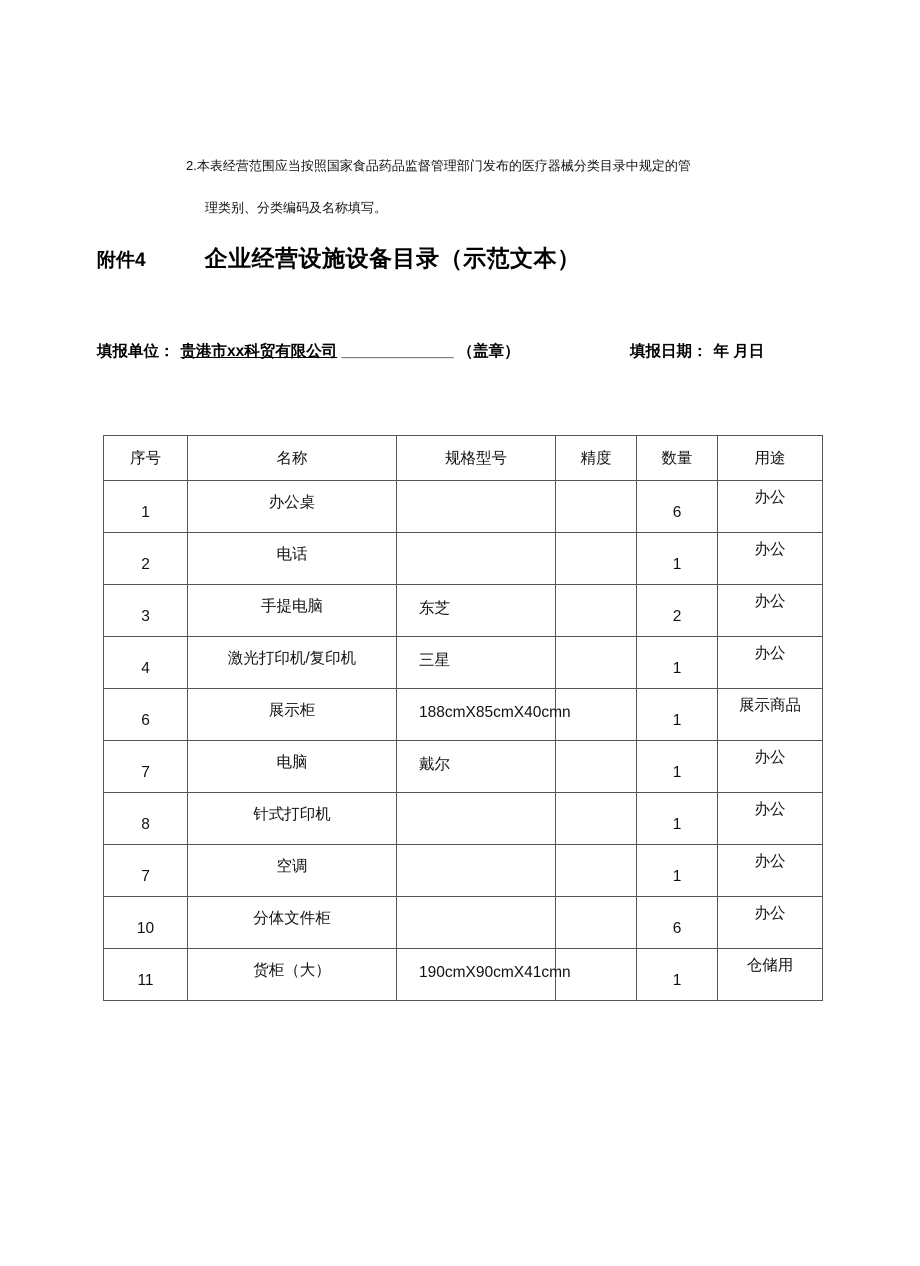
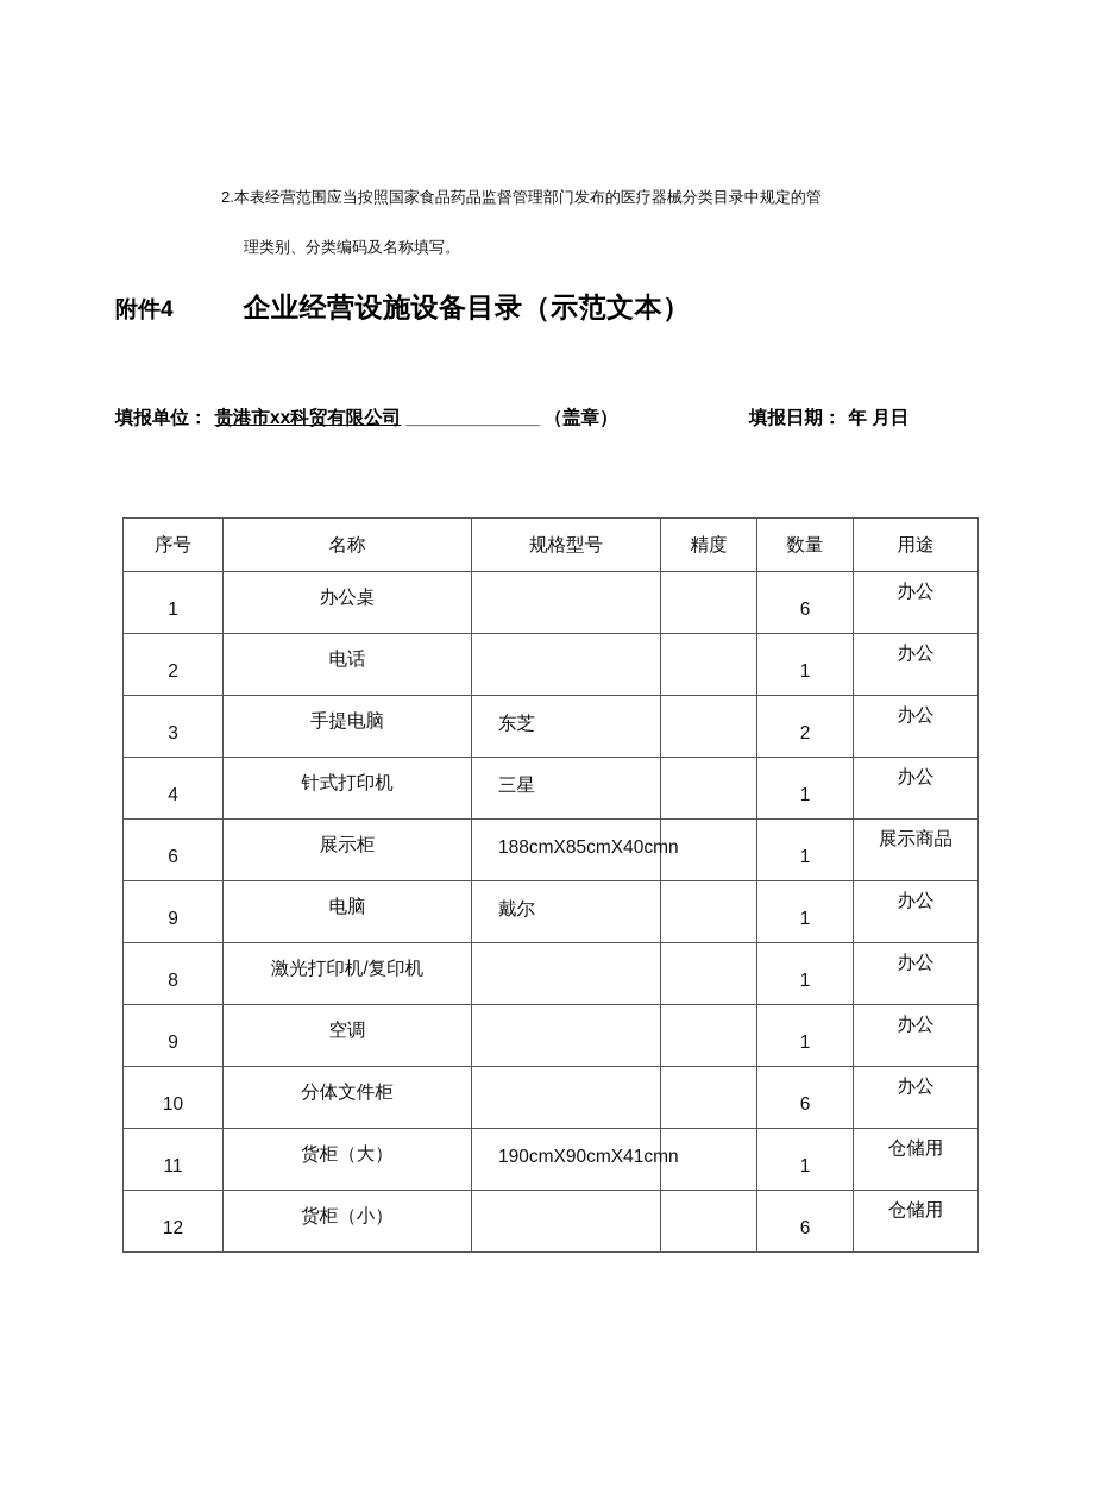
  2.本表经营范围应当按照国家食品药品监督管理部门发布的医疗器械分类目录中规定的管
  理类别、分类编码及名称填写。
  附件4
  企业经营设施设备目录（示范文本）
  填报单位： 贵港市xx科贸有限公司 _____________ （盖章）
  填报日期： 年 月日
  序号	名称	规格型号	精度	数量	用途
  1	办公桌			6	办公
  2	电话			1	办公
  3	手提电脑	东芝		2	办公
- 4	激光打印机/复印机	三星		1	办公
+ 4	针式打印机	三星		1	办公
  6	展示柜	188cmX85cmX40cmn		1	展示商品
- 7	电脑	戴尔		1	办公
+ 9	电脑	戴尔		1	办公
- 8	针式打印机			1	办公
+ 8	激光打印机/复印机			1	办公
- 7	空调			1	办公
+ 9	空调			1	办公
  10	分体文件柜			6	办公
  11	货柜（大）	190cmX90cmX41cmn		1	仓储用
+ 12	货柜（小）			6	仓储用
